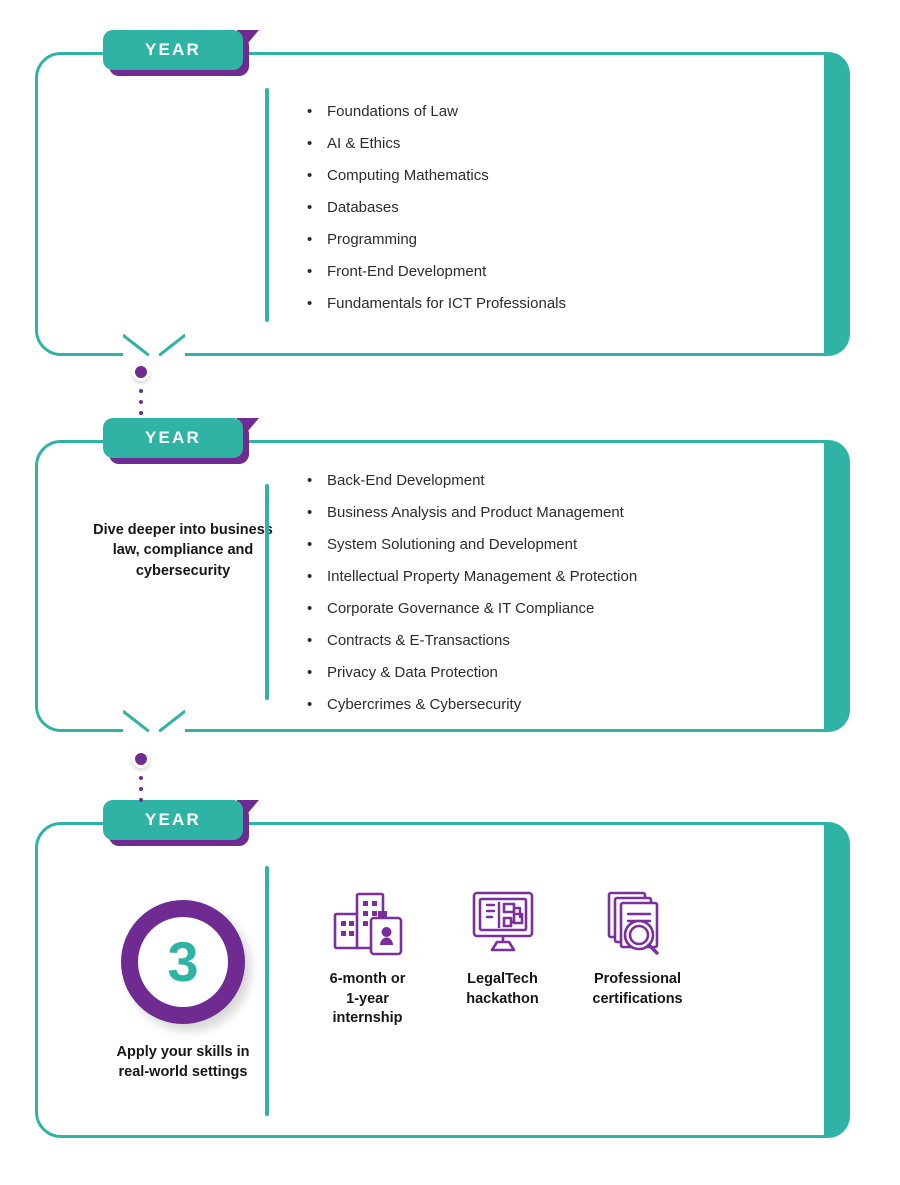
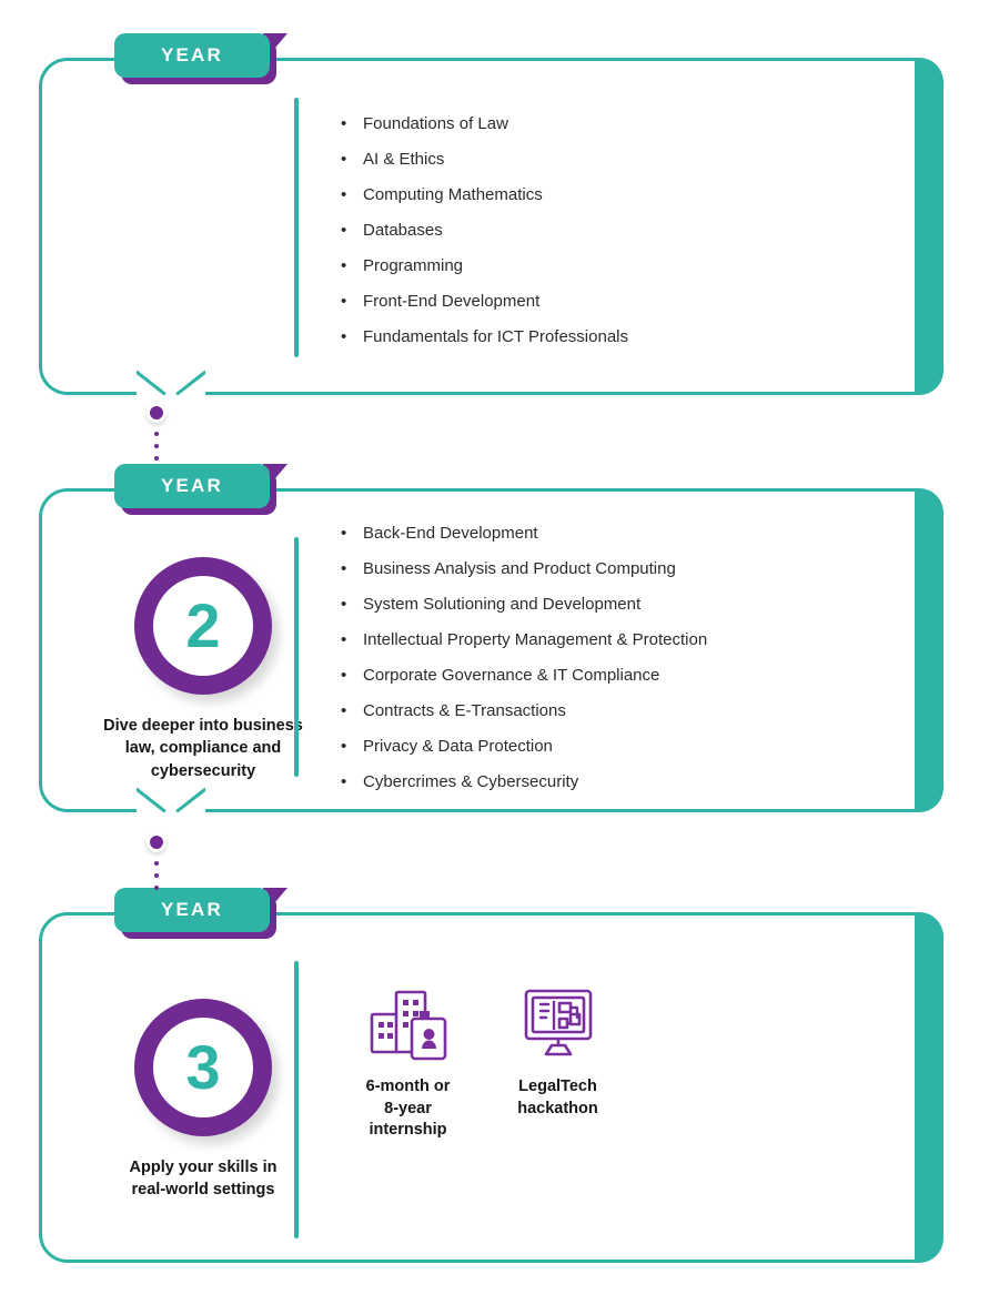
  YEAR
  •
  Foundations of Law
  •
  AI & Ethics
  •
  Computing Mathematics
  •
  Databases
  •
  Programming
  •
  Front-End Development
  •
  Fundamentals for ICT Professionals
  YEAR
+ 2
  Dive deeper into busines
  law, compliance and
  cybersecurity
  •
  Back-End Development
  •
- Business Analysis and Product Management
+ Business Analysis and Product Computing
  •
  System Solutioning and Development
  •
  Intellectual Property Management & Protection
  •
  Corporate Governance & IT Compliance
  •
  Contracts & E-Transactions
  •
  Privacy & Data Protection
  •
  Cybercrimes & Cybersecurity
  YEAR
  3
  Apply your skills in
  real-world settings
  6-month or
- 1-year
+ 8-year
  internship
  LegalTech
  hackathon
- Professional
- certifications
